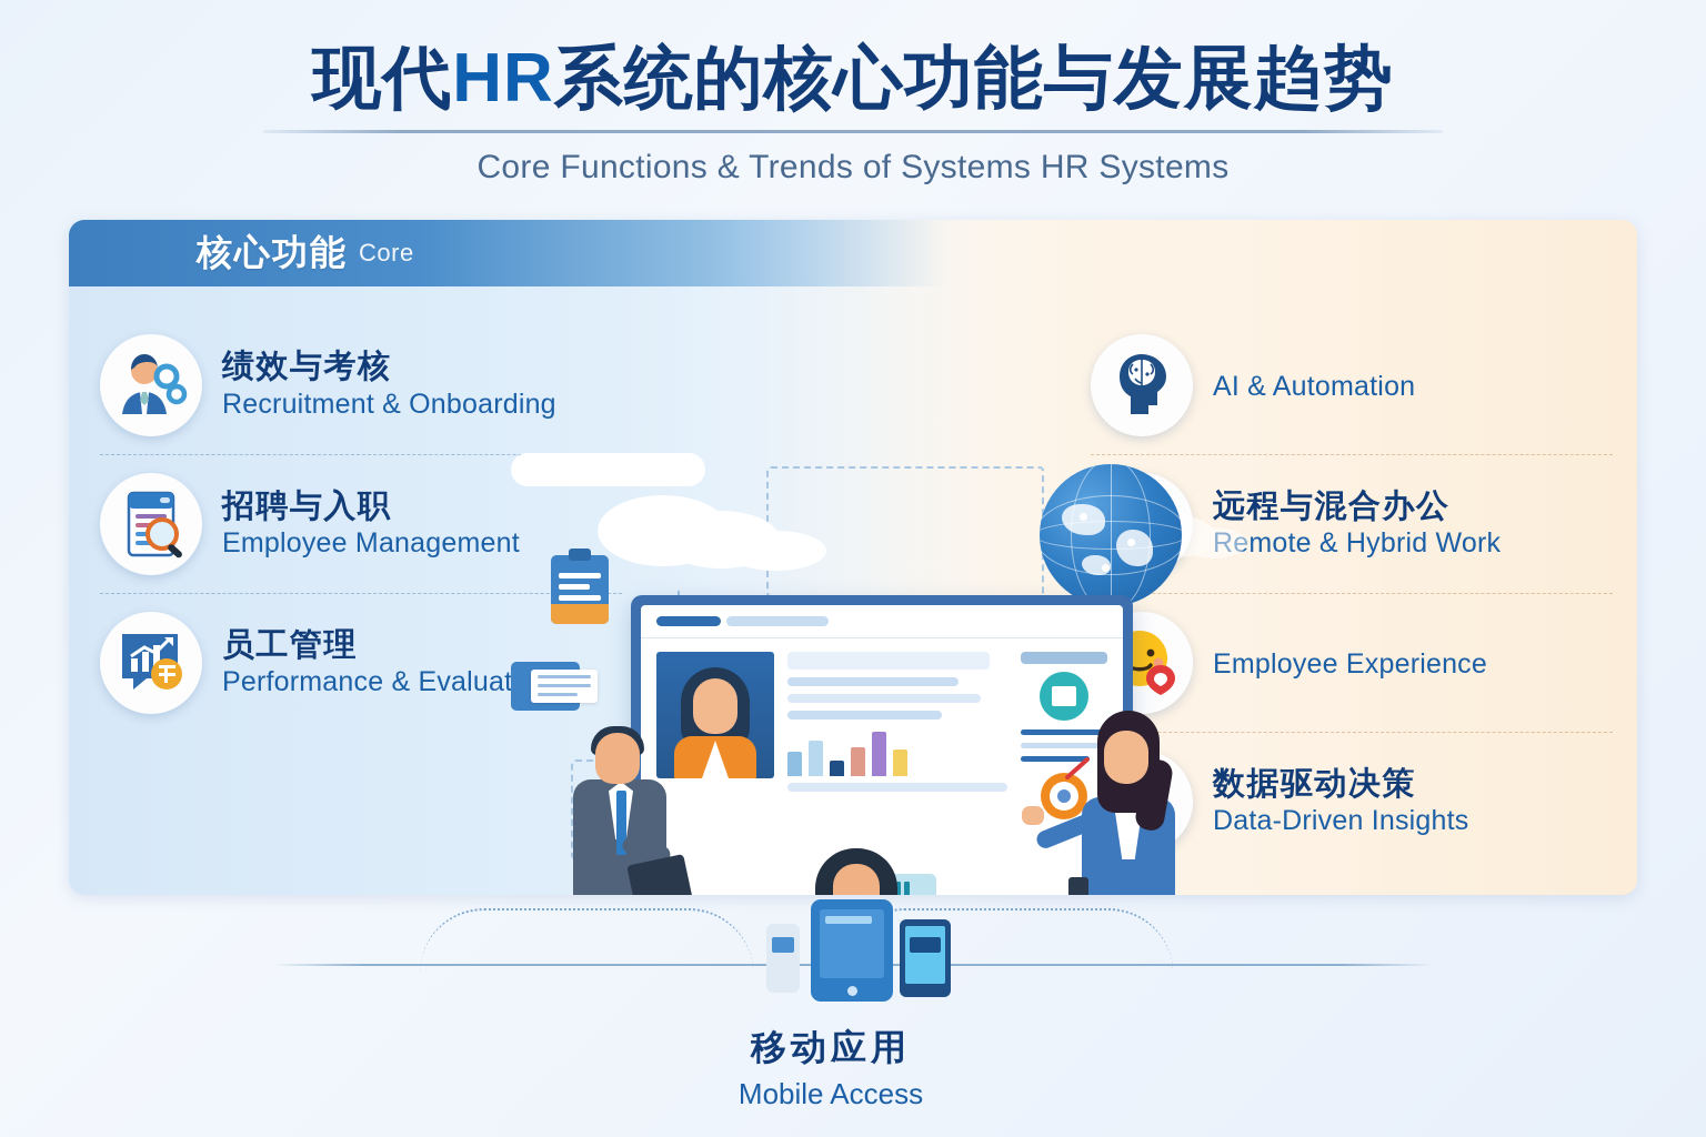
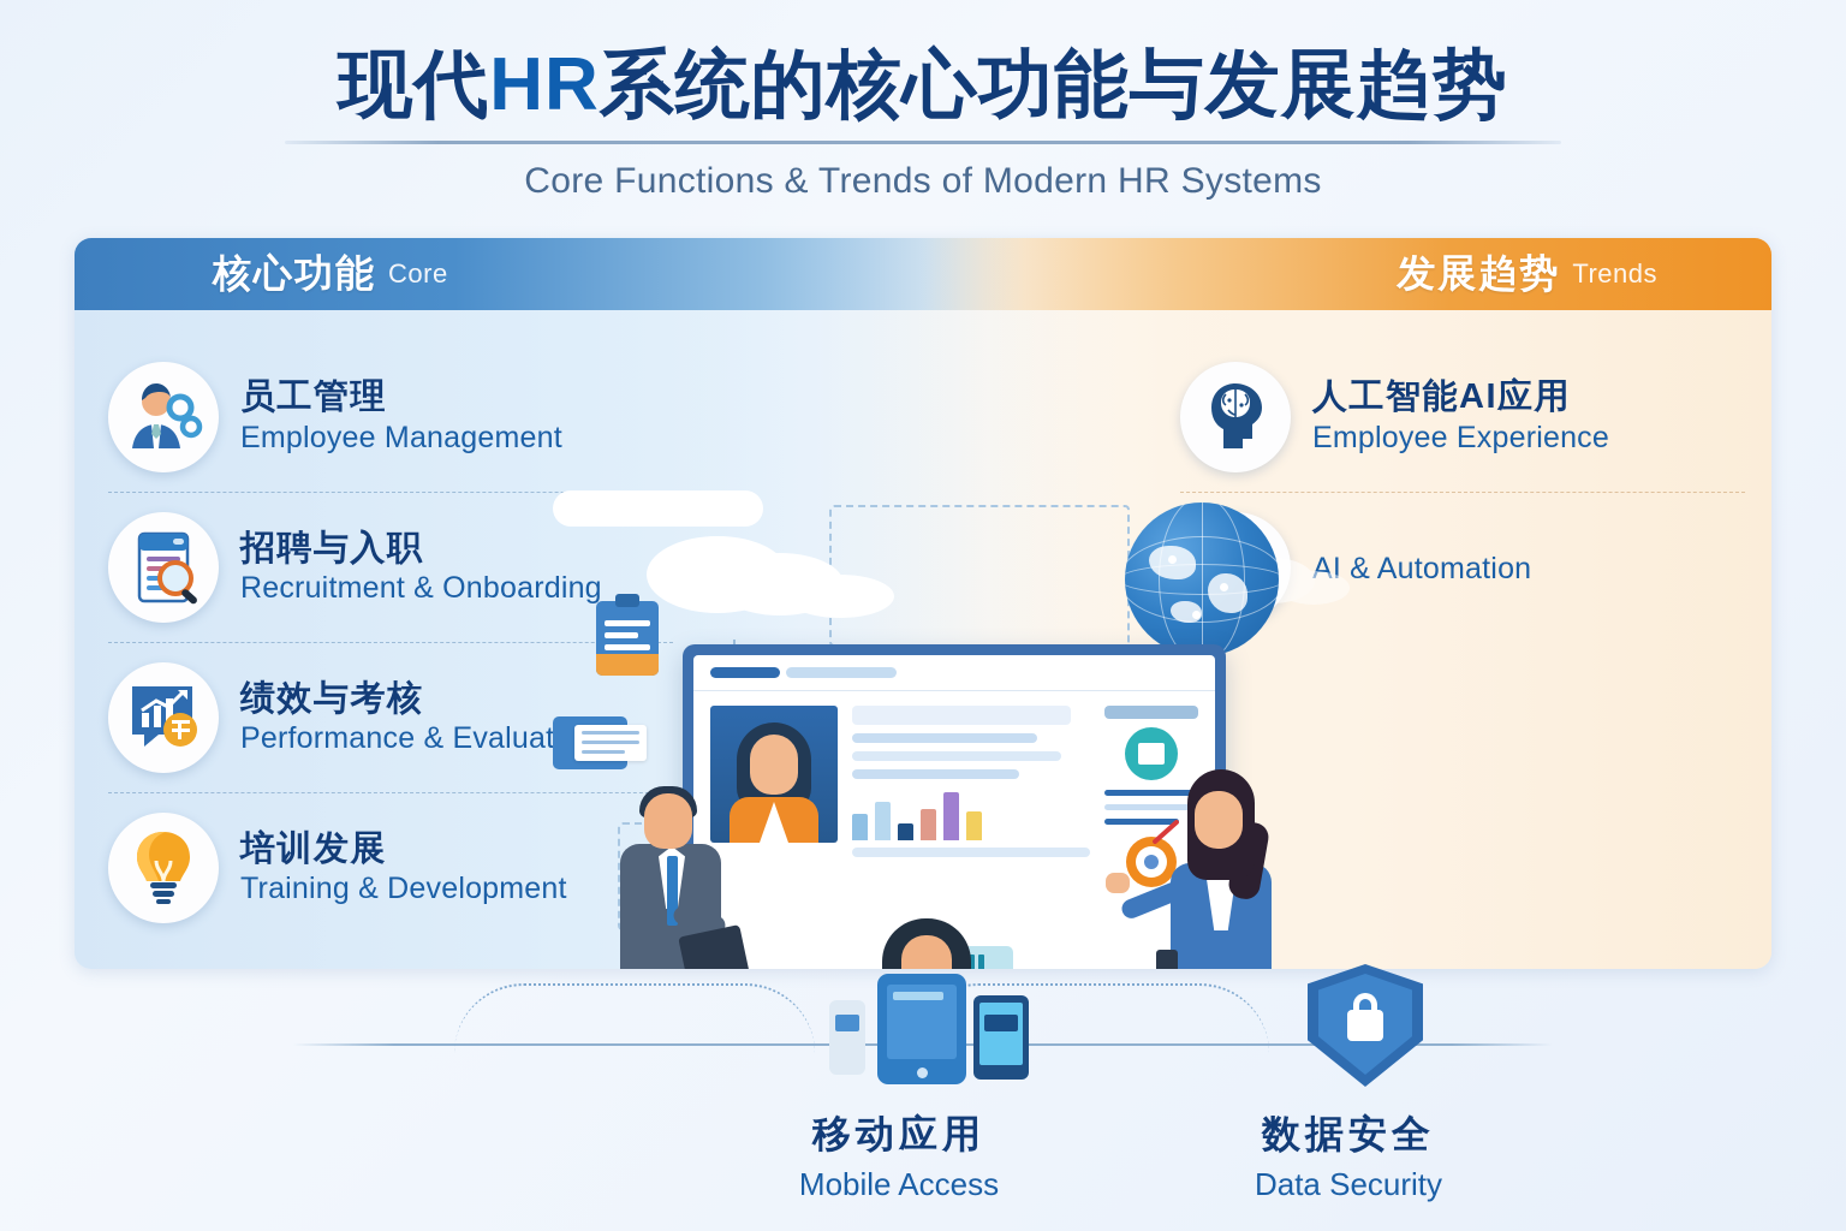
  现代HR系统的核心功能与发展趋势
- Core Functions & Trends of Systems HR Systems
+ Core Functions & Trends of Modern HR Systems
  核心功能
  Core
+ 发展趋势
+ Trends
- 绩效与考核
+ 员工管理
- Recruitment & Onboarding
+ Employee Management
  招聘与入职
- Employee Management
+ Recruitment & Onboarding
- 员工管理
+ 绩效与考核
  Performance & Evaluat
+ 培训发展
+ Training & Development
+ 人工智能AI应用
- AI & Automation
+ Employee Experience
- 远程与混合办公
- Remote & Hybrid Work
- Employee Experience
+ AI & Automation
- 数据驱动决策
- Data-Driven Insights
  移动应用
  Mobile Access
+ 数据安全
+ Data Security
